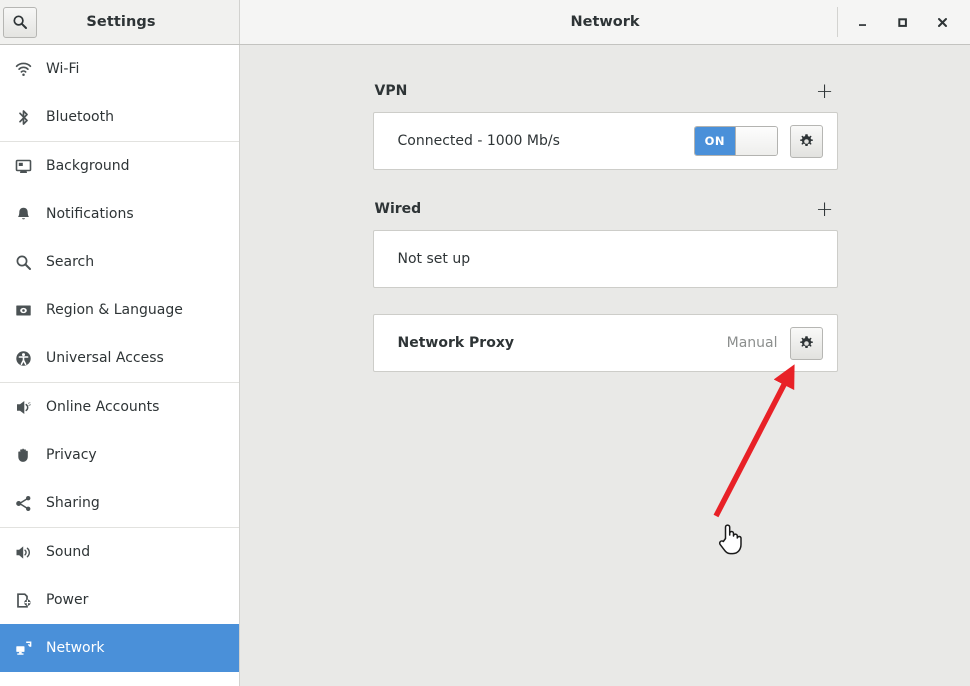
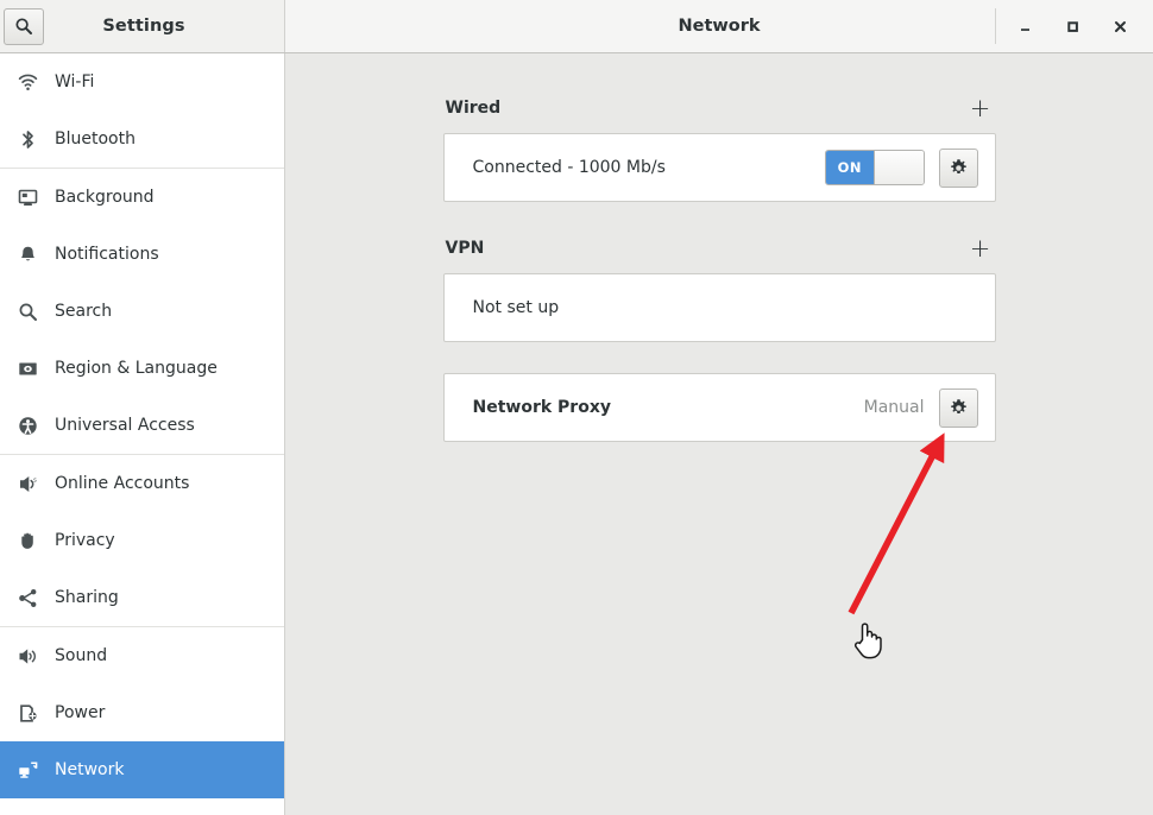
  Settings
  Network
  Wi-Fi
  Bluetooth
  Background
  Notifications
  Search
  Region & Language
  Universal Access
  Online Accounts
  Privacy
  Sharing
  Sound
  Power
  Network
- VPN
+ Wired
  +
  Connected - 1000 Mb/s
  ON
- Wired
+ VPN
  +
  Not set up
  Network Proxy
  Manual
